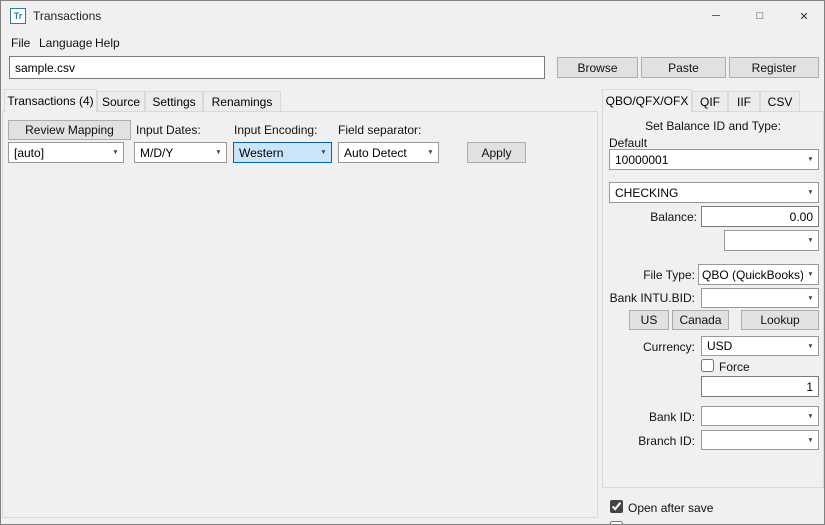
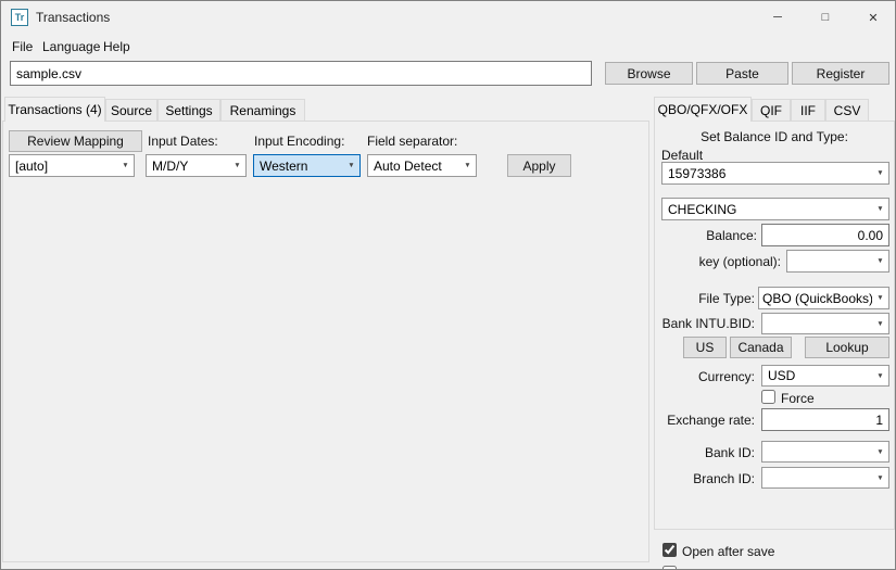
  Tr
  Transactions
  ─
  □
  ✕
  File
  Language
  Help
  sample.csv
  Browse
  Paste
  Register
  Transactions (4)
  Source
  Settings
  Renamings
  QBO/QFX/OFX
  QIF
  IIF
  CSV
  Review Mapping
  Input Dates:
  Input Encoding:
  Field separator:
  [auto]
  M/D/Y
  Western
  Auto Detect
  Apply
  Set Balance ID and Type:
  Default
- 10000001
+ 15973386
  CHECKING
  Balance:
  0.00
+ key (optional):
  File Type:
  QBO (QuickBooks)
  Bank INTU.BID:
  US
  Canada
  Lookup
  Currency:
  USD
  Force
+ Exchange rate:
  1
  Bank ID:
  Branch ID:
  Open after save
